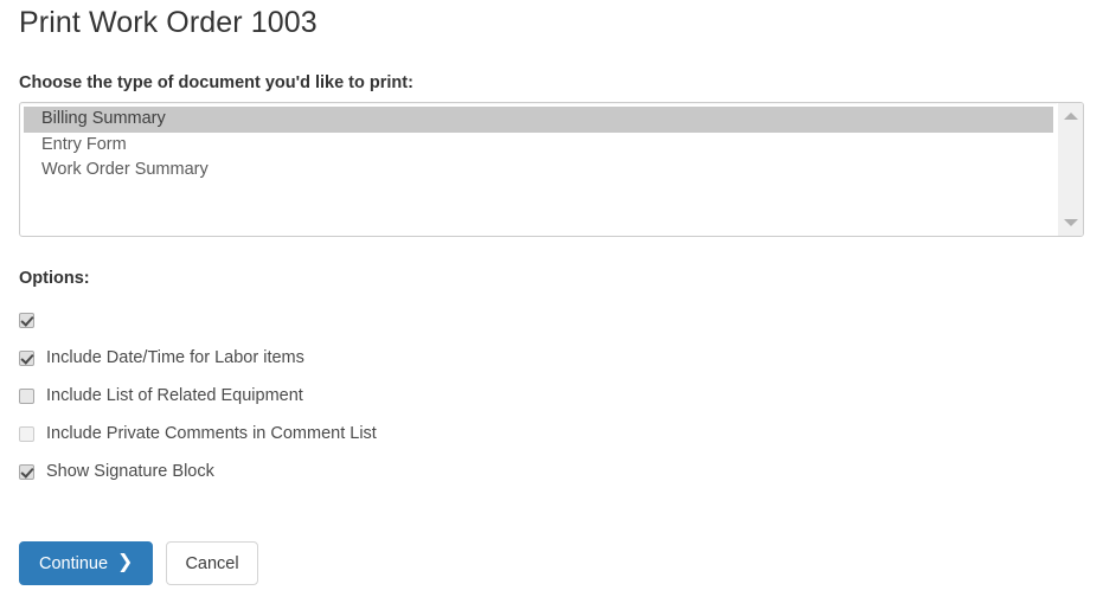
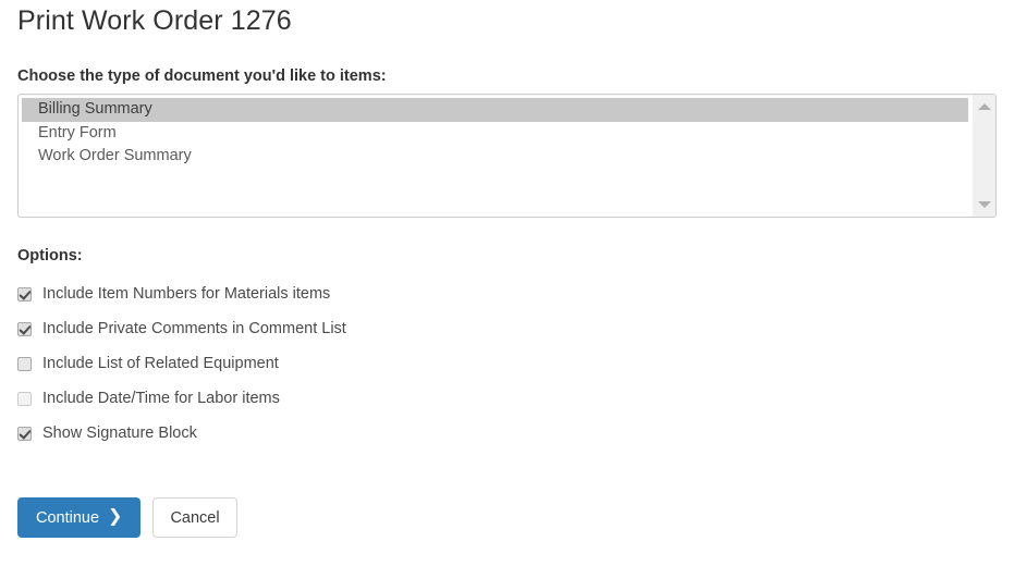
- Print Work Order 1003
+ Print Work Order 1276
- Choose the type of document you'd like to print:
+ Choose the type of document you'd like to items:
  Billing Summary
  Entry Form
  Work Order Summary
  Options:
+ Include Item Numbers for Materials items
- Include Date/Time for Labor items
+ Include Private Comments in Comment List
  Include List of Related Equipment
- Include Private Comments in Comment List
+ Include Date/Time for Labor items
  Show Signature Block
  Continue
  ❯
  Cancel
